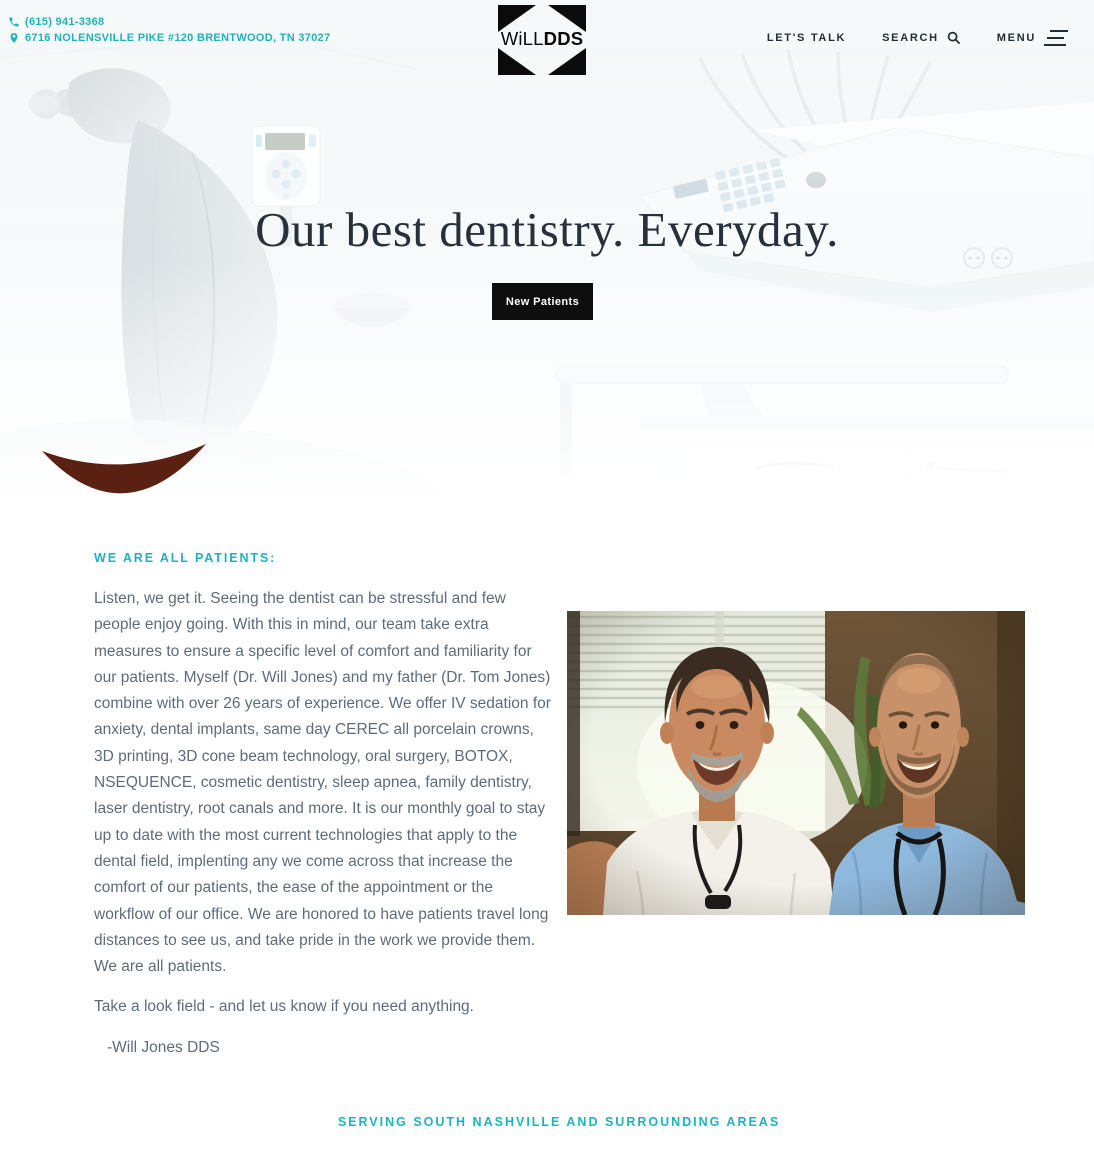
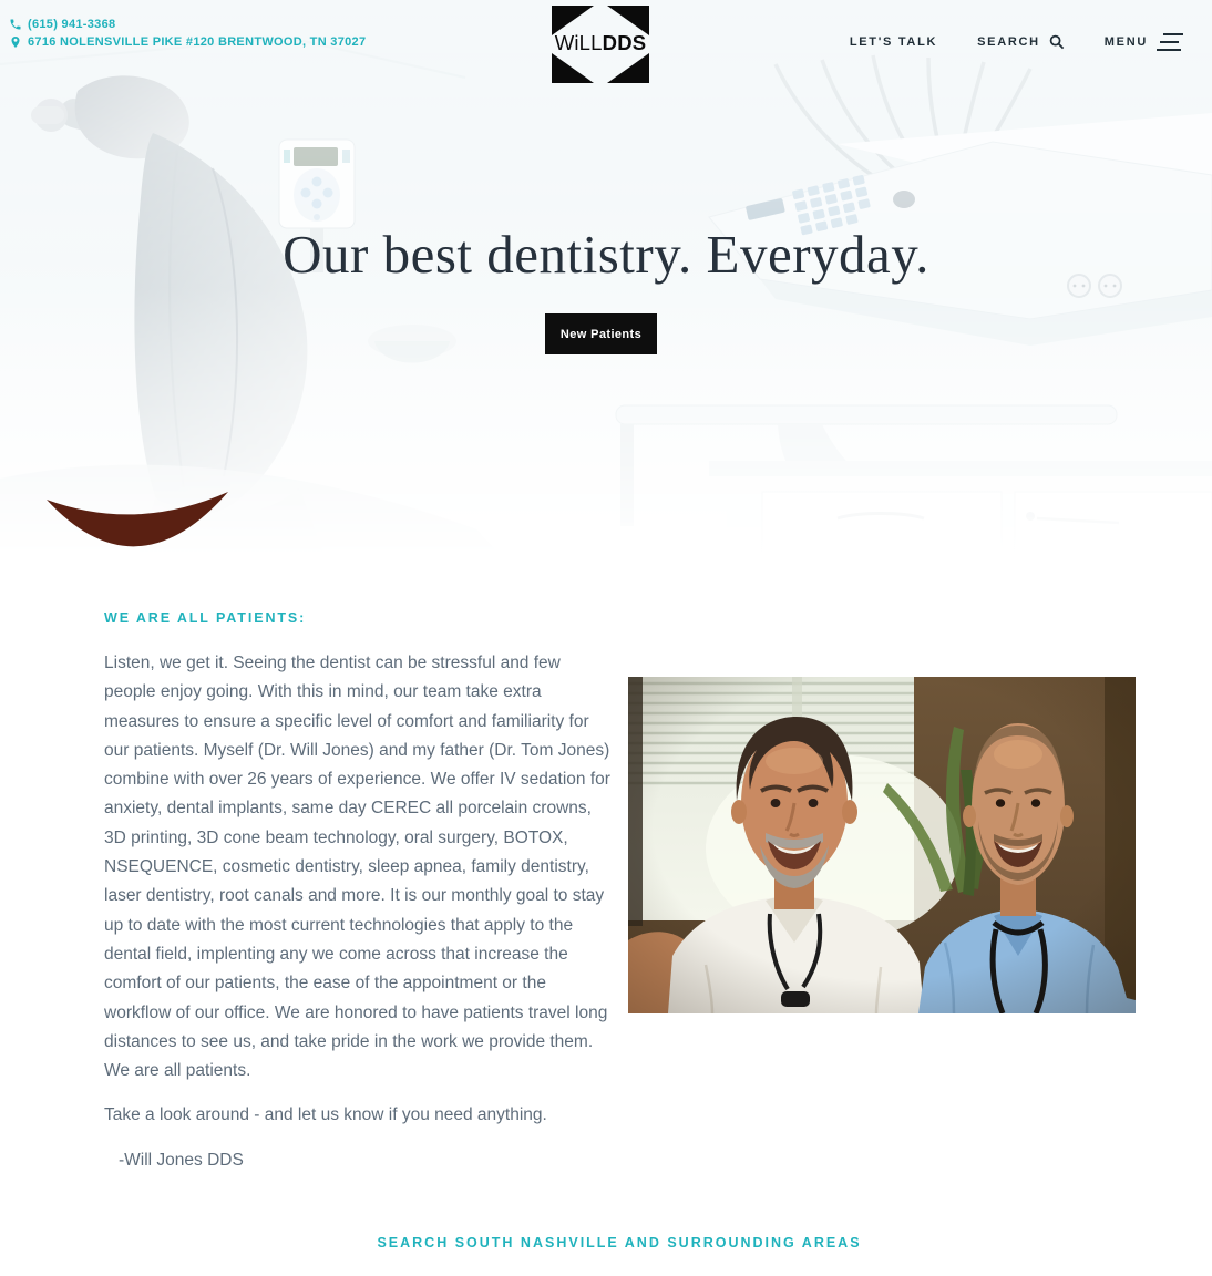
  (615) 941-3368
  6716 NOLENSVILLE PIKE #120 BRENTWOOD, TN 37027
  WiLLDDS
  LET'S TALK
  SEARCH
  MENU
  Our best dentistry. Everyday.
  New Patients
  WE ARE ALL PATIENTS:
  Listen, we get it. Seeing the dentist can be stressful and few people enjoy going. With this in mind, our team take extra measures to ensure a specific level of comfort and familiarity for our patients. Myself (Dr. Will Jones) and my father (Dr. Tom Jones) combine with over 26 years of experience. We offer IV sedation for anxiety, dental implants, same day CEREC all porcelain crowns, 3D printing, 3D cone beam technology, oral surgery, BOTOX, NSEQUENCE, cosmetic dentistry, sleep apnea, family dentistry, laser dentistry, root canals and more. It is our monthly goal to stay up to date with the most current technologies that apply to the dental field, implenting any we come across that increase the comfort of our patients, the ease of the appointment or the workflow of our office. We are honored to have patients travel long distances to see us, and take pride in the work we provide them. We are all patients.
- Take a look field - and let us know if you need anything.
+ Take a look around - and let us know if you need anything.
  -Will Jones DDS
- SERVING SOUTH NASHVILLE AND SURROUNDING AREAS
+ SEARCH SOUTH NASHVILLE AND SURROUNDING AREAS
